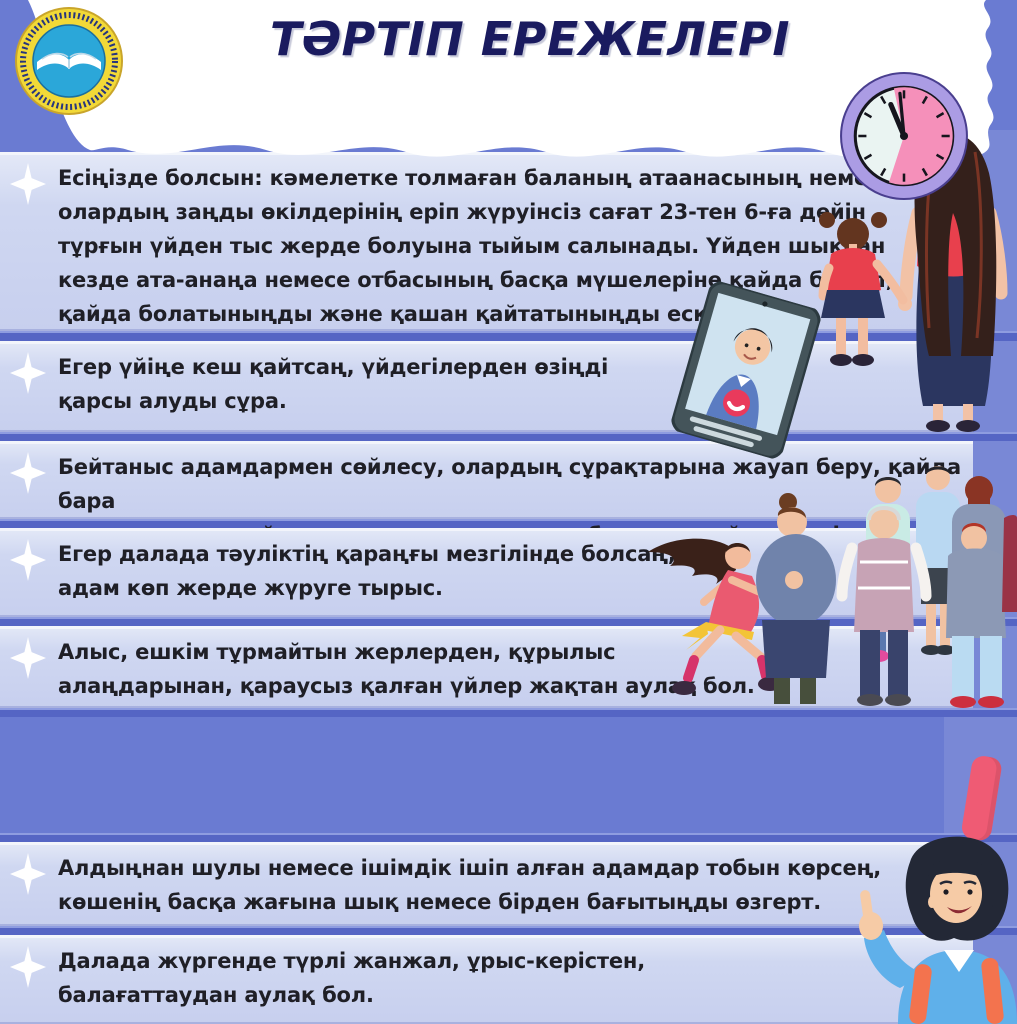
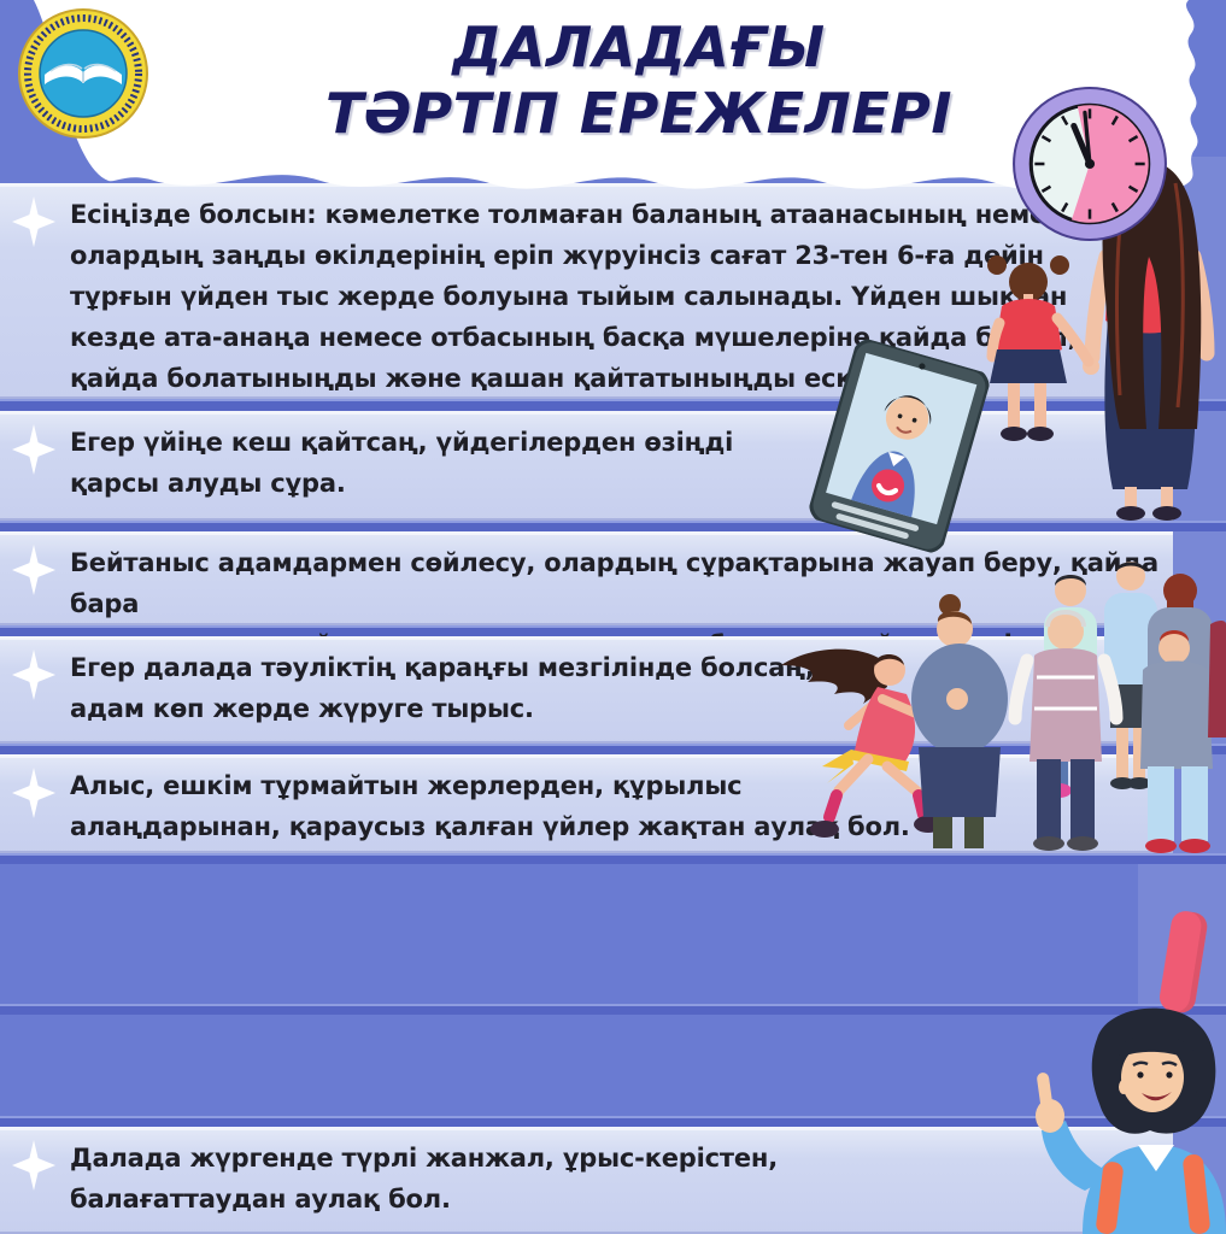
+ ДАЛАДАҒЫ
  ТӘРТІП ЕРЕЖЕЛЕРІ
  Есіңізде болсын: кәмелетке толмаған баланың атаанасының нем
  олардың заңды өкілдерінің еріп жүруінсіз сағат 23-тен 6-ға дейін
  тұрғын үйден тыс жерде болуына тыйым салынады. Үйден шықан
  кезде ата-анаңа немесе отбасының басқа мүшелеріне қайда б
  қайда болатыныңды және қашан қайтатыныңды еск
  Егер үйіңе кеш қайтсаң, үйдегілерден өзіңді
  қарсы алуды сұра.
  Бейтаныс адамдармен сөйлесу, олардың сұрақтарына жауап беру, қайа бара
  Егер далада тәуліктің қараңғы мезгілінде болсаң
  адам көп жерде жүруге тырыс.
  Алыс, ешкім тұрмайтын жерлерден, құрылыс
  алаңдарынан, қараусыз қалған үйлер жақтан аул бол.
- Алдыңнан шулы немесе ішімдік ішіп алған адамдар тобын көрсең,
- көшенің басқа жағына шық немесе бірден бағытыңды өзгерт.
  Далада жүргенде түрлі жанжал, ұрыс-керістен,
  балағаттаудан аулақ бол.
